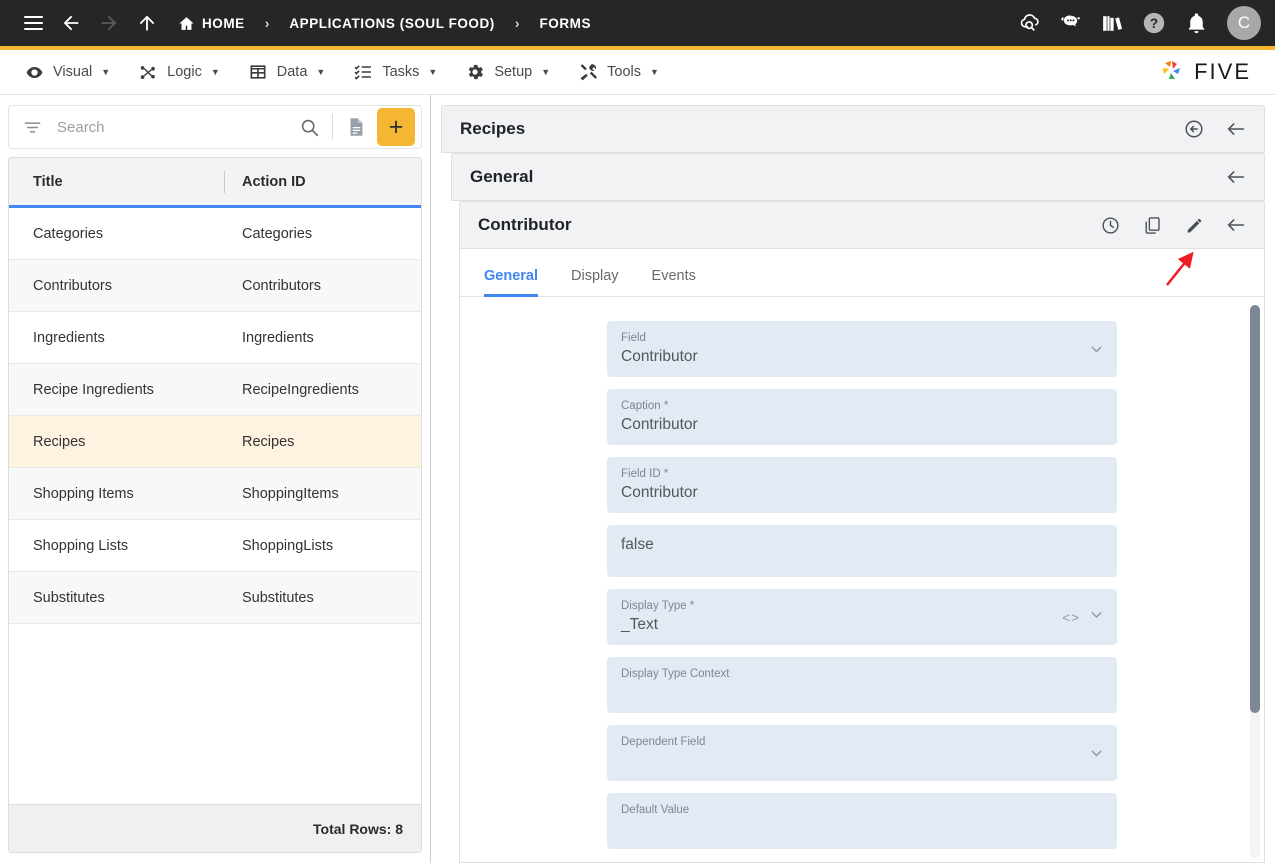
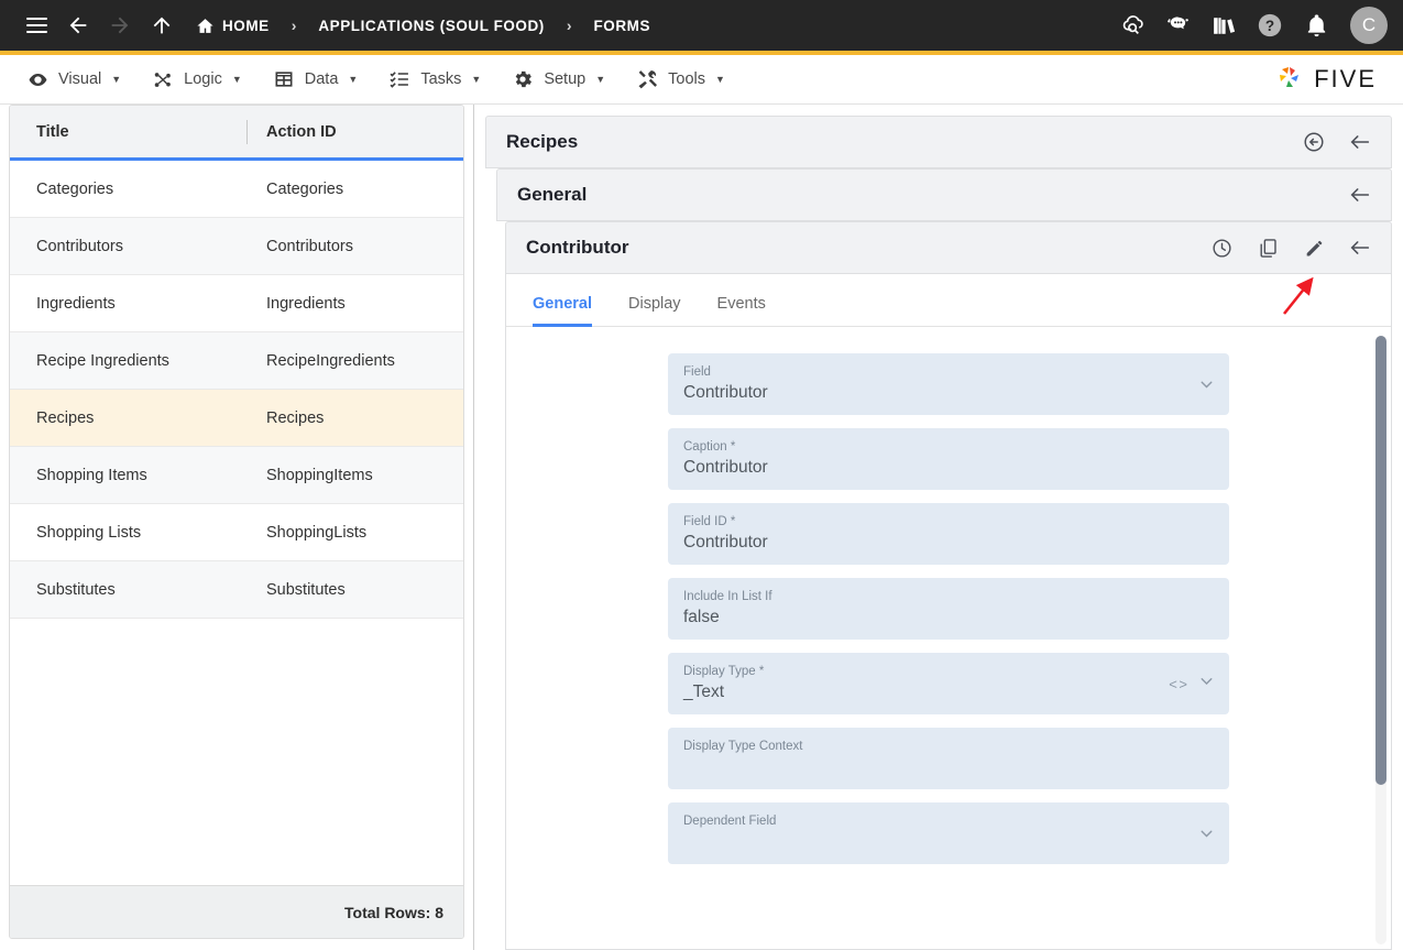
  HOME
  ›
  APPLICATIONS (SOUL FOOD)
  ›
  FORMS
  ?
  C
  Visual
  ▼
  Logic
  ▼
  Data
  ▼
  Tasks
  ▼
  Setup
  ▼
  Tools
  ▼
  FIVE
- Search
- +
  Title
  Action ID
  Categories
  Categories
  Contributors
  Contributors
  Ingredients
  Ingredients
  Recipe Ingredients
  RecipeIngredients
  Recipes
  Recipes
  Shopping Items
  ShoppingItems
  Shopping Lists
  ShoppingLists
  Substitutes
  Substitutes
  Total Rows: 8
  Recipes
  General
  Contributor
  General
  Display
  Events
  Field
  Contributor
  Caption *
  Contributor
  Field ID *
  Contributor
+ Include In List If
  false
  Display Type *
  _Text
  < >
  Display Type Context
  Dependent Field
- Default Value
